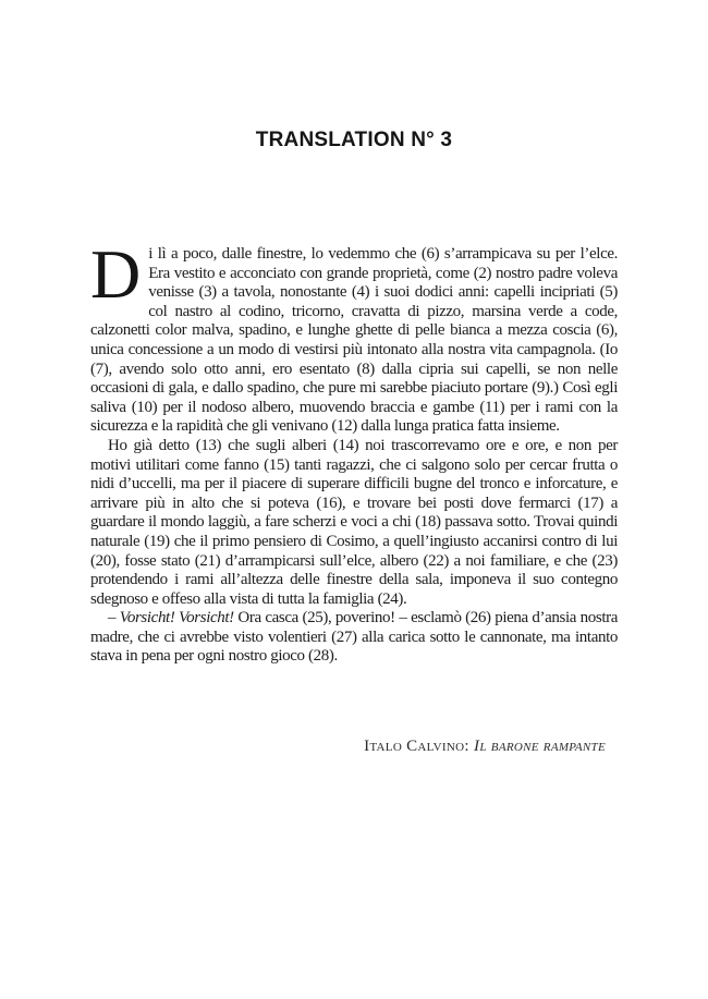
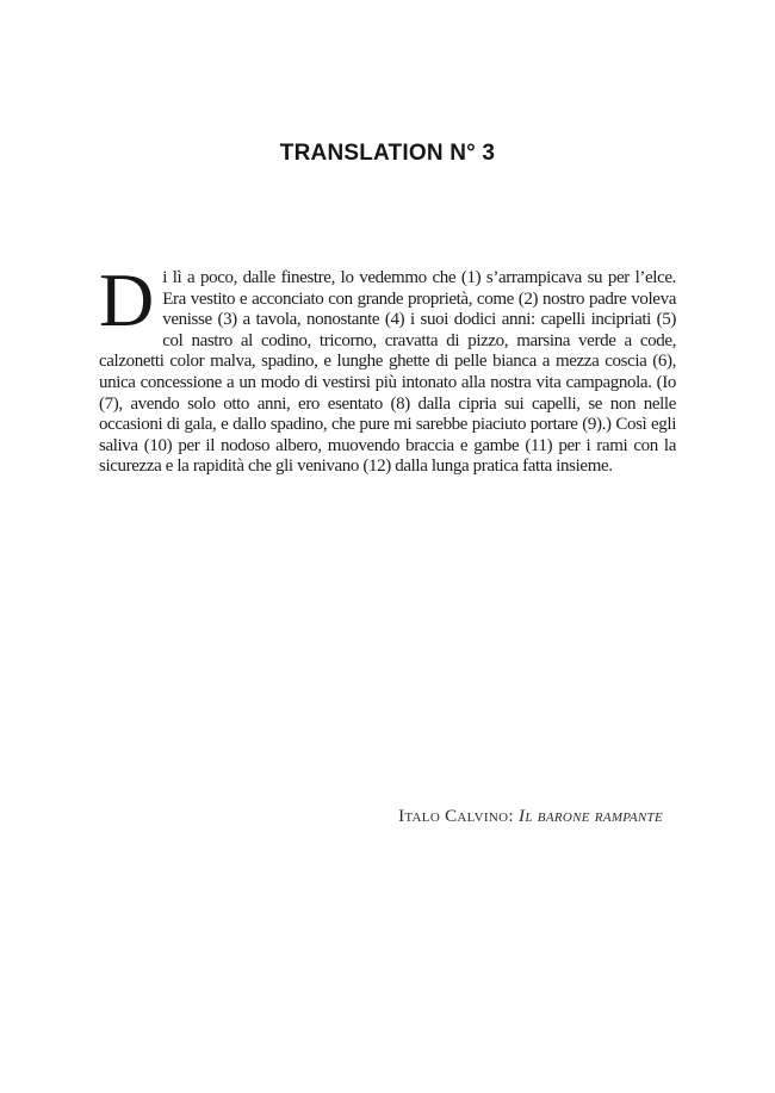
  TRANSLATION N° 3
  D
- i lì a poco, dalle finestre, lo vedemmo che (6) s’arrampicava su per l’elce. Era vestito e acconciato con grande proprietà, come (2) nostro padre voleva venisse (3) a tavola, nonostante (4) i suoi dodici anni: capelli incipriati (5) col nastro al codino, tricorno, cravatta di pizzo, marsina verde a code, calzonetti color malva, spadino, e lunghe ghette di pelle bianca a mezza coscia (6), unica concessione a un modo di vestirsi più intonato alla nostra vita campagnola. (Io (7), avendo solo otto anni, ero esentato (8) dalla cipria sui capelli, se non nelle occasioni di gala, e dallo spadino, che pure mi sarebbe piaciuto portare (9).) Così egli saliva (10) per il nodoso albero, muovendo braccia e gambe (11) per i rami con la sicurezza e la rapidità che gli venivano (12) dalla lunga pratica fatta insieme.
+ i lì a poco, dalle finestre, lo vedemmo che (1) s’arrampicava su per l’elce. Era vestito e acconciato con grande proprietà, come (2) nostro padre voleva venisse (3) a tavola, nonostante (4) i suoi dodici anni: capelli incipriati (5) col nastro al codino, tricorno, cravatta di pizzo, marsina verde a code, calzonetti color malva, spadino, e lunghe ghette di pelle bianca a mezza coscia (6), unica concessione a un modo di vestirsi più intonato alla nostra vita campagnola. (Io (7), avendo solo otto anni, ero esentato (8) dalla cipria sui capelli, se non nelle occasioni di gala, e dallo spadino, che pure mi sarebbe piaciuto portare (9).) Così egli saliva (10) per il nodoso albero, muovendo braccia e gambe (11) per i rami con la sicurezza e la rapidità che gli venivano (12) dalla lunga pratica fatta insieme.
- Ho già detto (13) che sugli alberi (14) noi trascorrevamo ore e ore, e non per motivi utilitari come fanno (15) tanti ragazzi, che ci salgono solo per cercar frutta o nidi d’uccelli, ma per il piacere di superare difficili bugne del tronco e inforcature, e arrivare più in alto che si poteva (16), e trovare bei posti dove fermarci (17) a guardare il mondo laggiù, a fare scherzi e voci a chi (18) passava sotto. Trovai quindi naturale (19) che il primo pensiero di Cosimo, a quell’ingiusto accanirsi contro di lui (20), fosse stato (21) d’arrampicarsi sull’elce, albero (22) a noi familiare, e che (23) protendendo i rami all’altezza delle finestre della sala, imponeva il suo contegno sdegnoso e offeso alla vista di tutta la famiglia (24).
- – Vorsicht! Vorsicht! Ora casca (25), poverino! – esclamò (26) piena d’ansia nostra madre, che ci avrebbe visto volentieri (27) alla carica sotto le cannonate, ma intanto stava in pena per ogni nostro gioco (28).
  Italo Calvino: Il barone rampante
